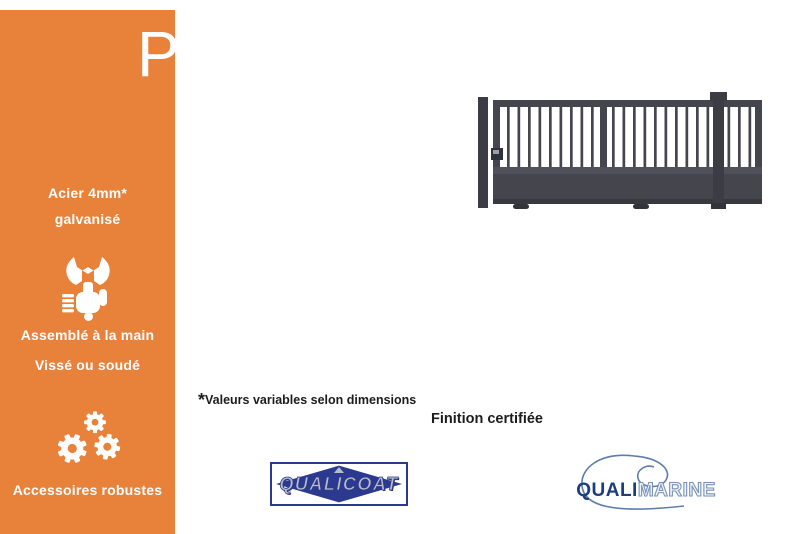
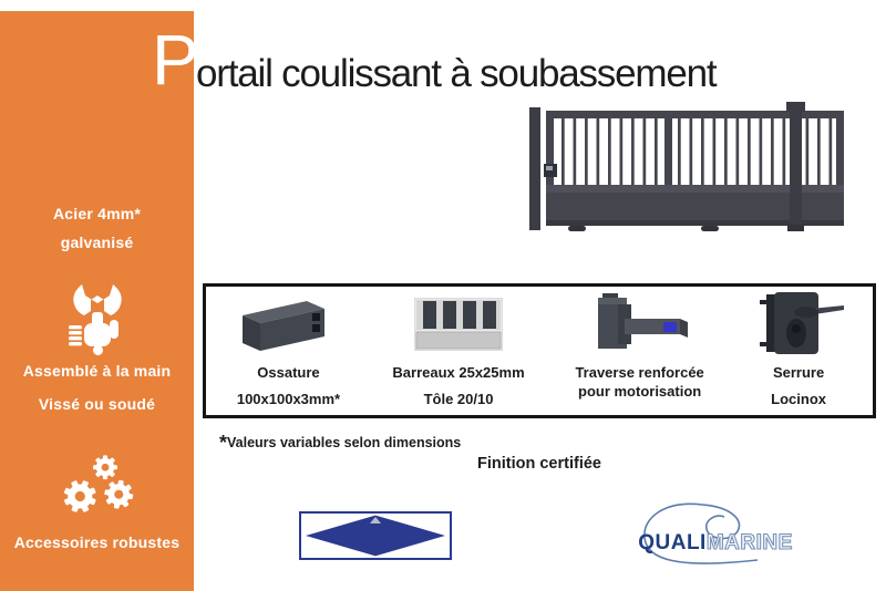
  Acier 4mm*
  galvanisé
  Assemblé à la main
  Vissé ou soudé
  Accessoires robustes
  P
+ ortail coulissant à soubassement
+ Ossature
+ 100x100x3mm*
+ Barreaux 25x25mm
+ Tôle 20/10
+ Traverse renforcée
+ pour motorisation
+ Serrure
+ Locinox
  *Valeurs variables selon dimensions
  Finition certifiée
- QUALICOAT
  QUALIMARINE
